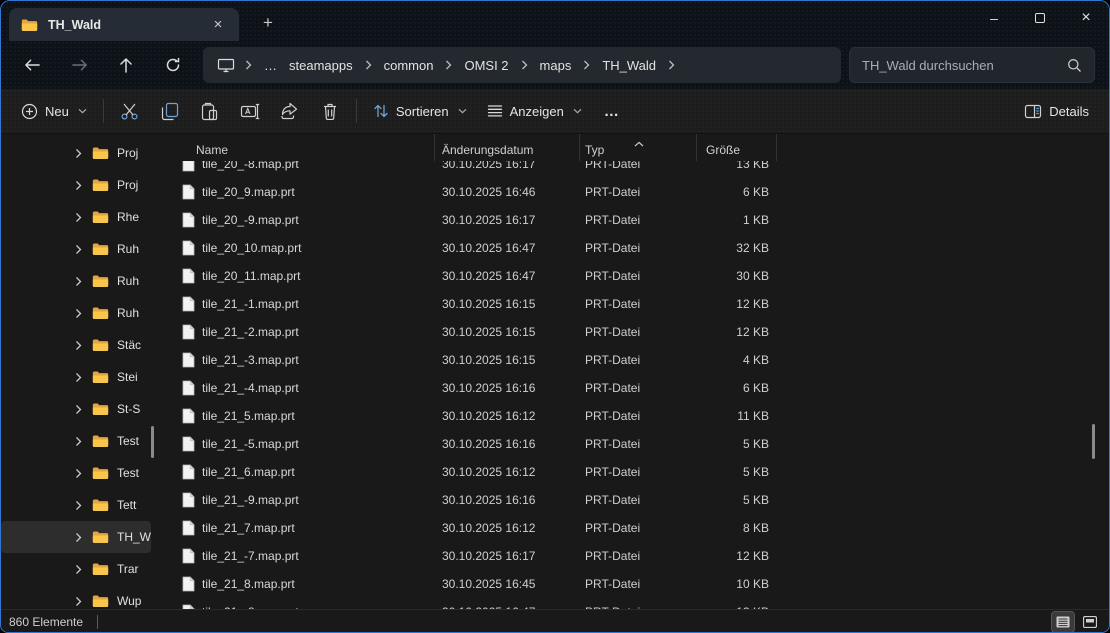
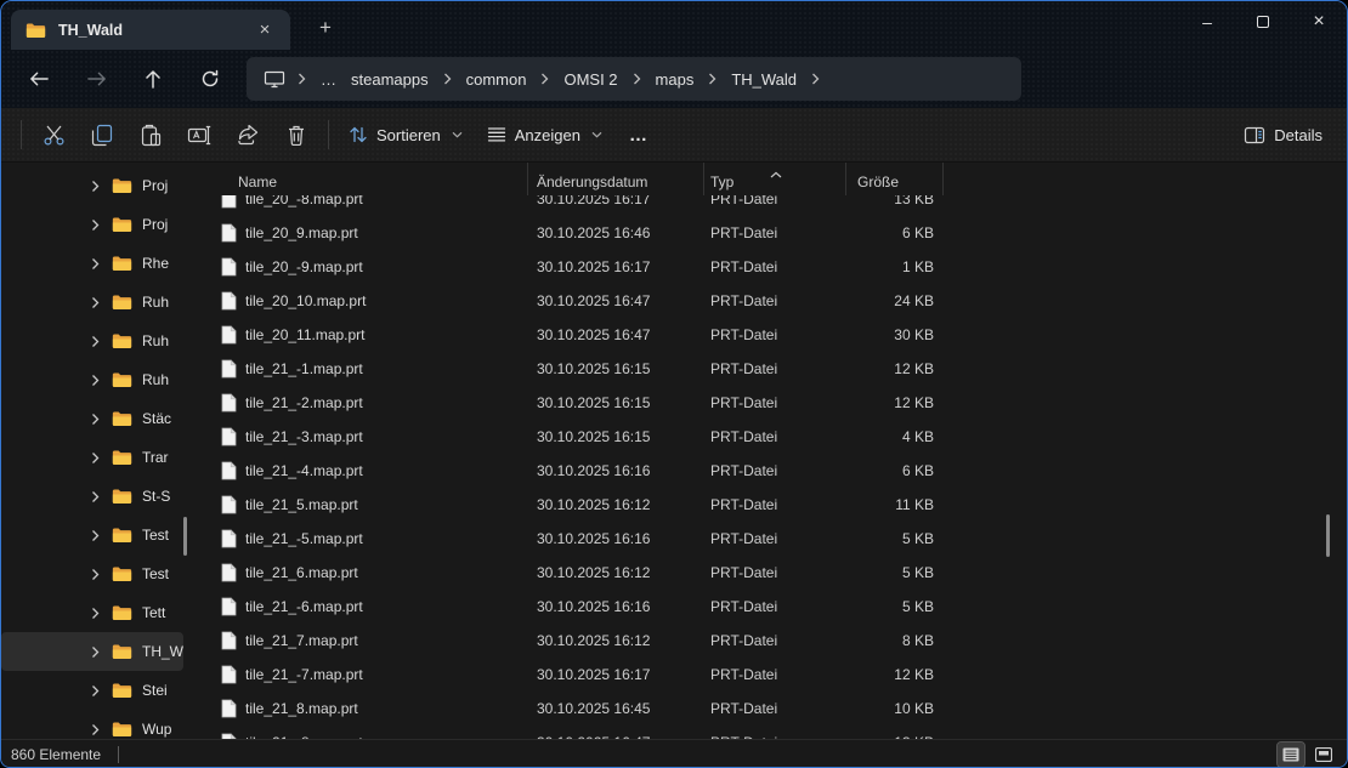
  TH_Wald
  ×
  +
  –
  ×
  …
  steamapps
  common
  OMSI 2
  maps
  TH_Wald
- TH_Wald durchsuchen
- Neu
  Sortieren
  Anzeigen
  …
  Details
  Proj
  Proj
  Rhe
  Ruh
  Ruh
  Ruh
  Stäc
- Stei
+ Trar
  St-S
  Test
  Test
  Tett
  TH_W
- Trar
+ Stei
  Wup
  Name
  Änderungsdatum
  Typ
  Größe
  tile_20_-8.map.prt
  30.10.2025 16:17
  PRT-Datei
  13 KB
  tile_20_9.map.prt
  30.10.2025 16:46
  PRT-Datei
  6 KB
  tile_20_-9.map.prt
  30.10.2025 16:17
  PRT-Datei
  1 KB
  tile_20_10.map.prt
  30.10.2025 16:47
  PRT-Datei
- 32 KB
+ 24 KB
  tile_20_11.map.prt
  30.10.2025 16:47
  PRT-Datei
  30 KB
  tile_21_-1.map.prt
  30.10.2025 16:15
  PRT-Datei
  12 KB
  tile_21_-2.map.prt
  30.10.2025 16:15
  PRT-Datei
  12 KB
  tile_21_-3.map.prt
  30.10.2025 16:15
  PRT-Datei
  4 KB
  tile_21_-4.map.prt
  30.10.2025 16:16
  PRT-Datei
  6 KB
  tile_21_5.map.prt
  30.10.2025 16:12
  PRT-Datei
  11 KB
  tile_21_-5.map.prt
  30.10.2025 16:16
  PRT-Datei
  5 KB
  tile_21_6.map.prt
  30.10.2025 16:12
  PRT-Datei
  5 KB
- tile_21_-9.map.prt
+ tile_21_-6.map.prt
  30.10.2025 16:16
  PRT-Datei
  5 KB
  tile_21_7.map.prt
  30.10.2025 16:12
  PRT-Datei
  8 KB
  tile_21_-7.map.prt
  30.10.2025 16:17
  PRT-Datei
  12 KB
  tile_21_8.map.prt
  30.10.2025 16:45
  PRT-Datei
  10 KB
  860 Elemente
